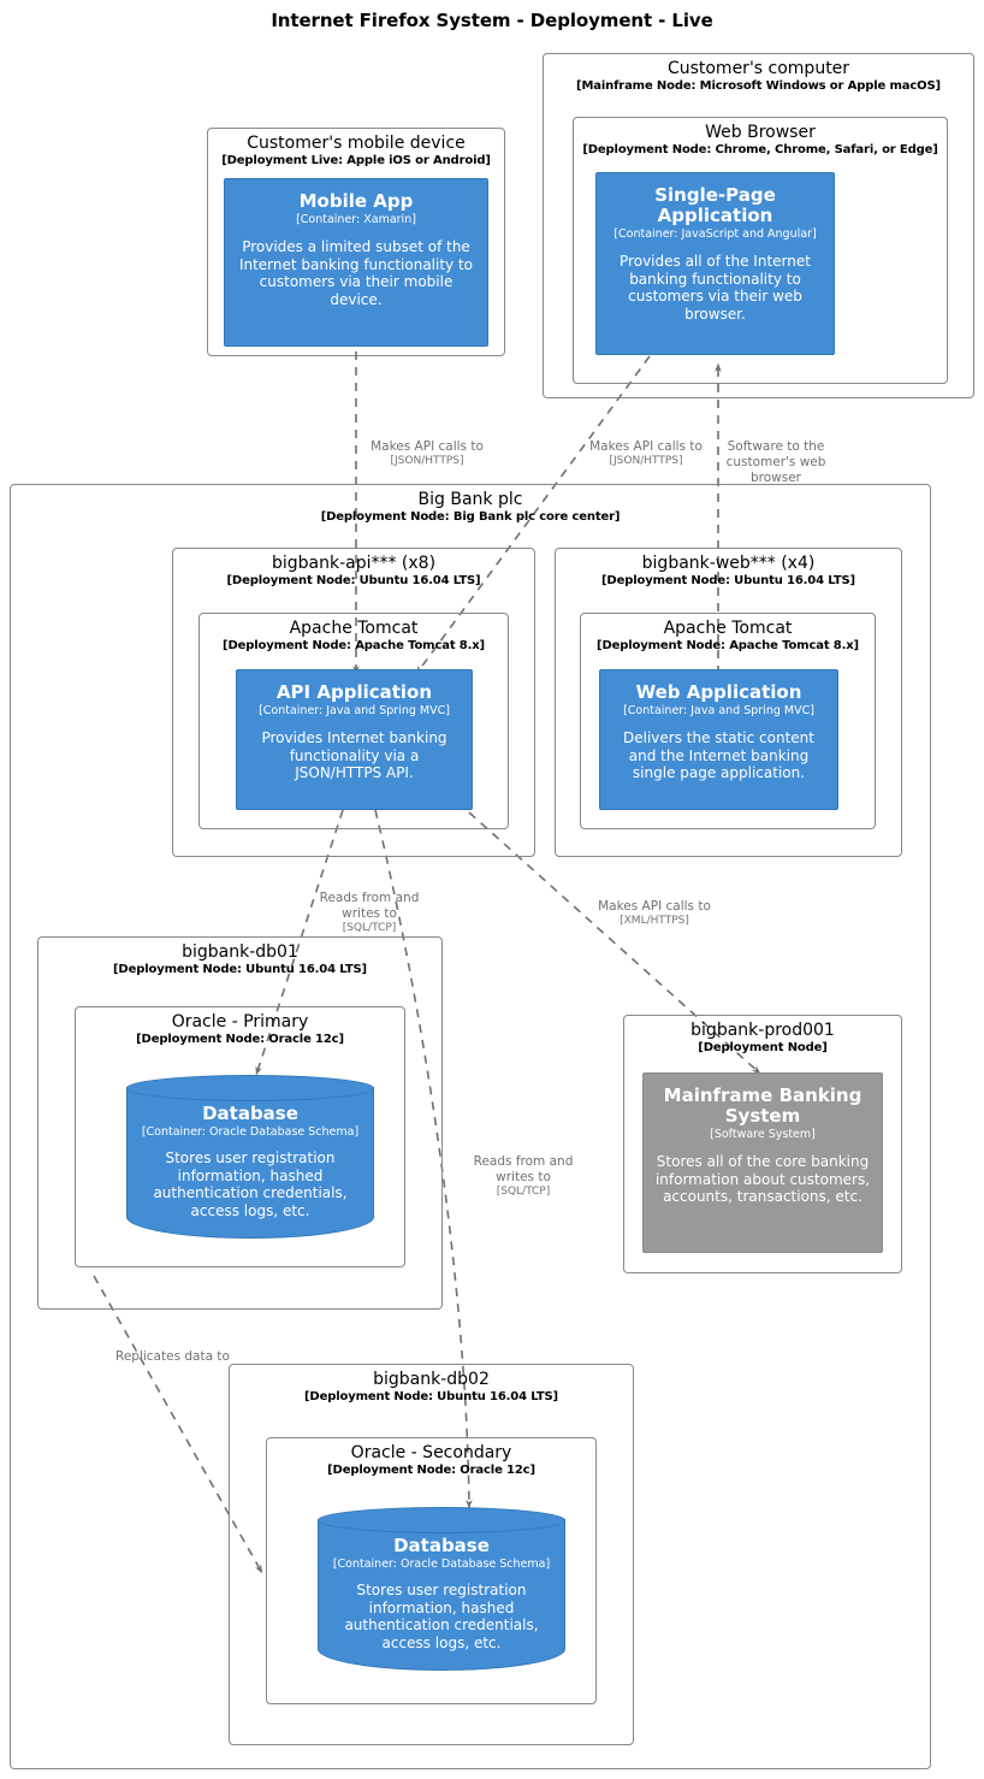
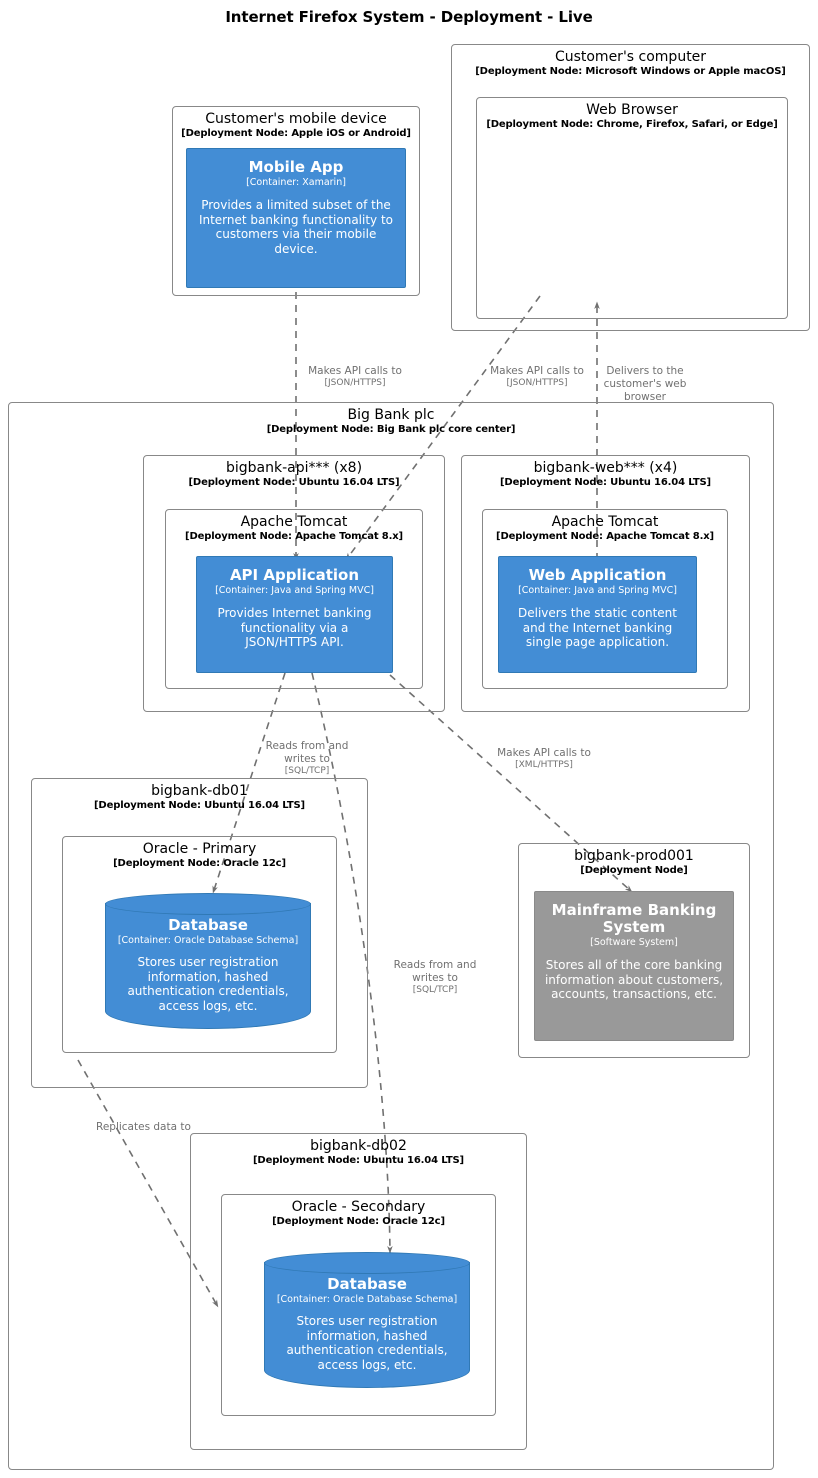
  Internet Firefox System - Deployment - Live
  Customer's mobile device
- [Deployment Live: Apple iOS or Android]
+ [Deployment Node: Apple iOS or Android]
  Mobile App
  [Container: Xamarin]
  Provides a limited subset of the Internet banking functionality to customers via their mobile device.
  Customer's computer
- [Mainframe Node: Microsoft Windows or Apple macOS]
+ [Deployment Node: Microsoft Windows or Apple macOS]
  Web Browser
- [Deployment Node: Chrome, Chrome, Safari, or Edge]
+ [Deployment Node: Chrome, Firefox, Safari, or Edge]
- Single-Page Application
- [Container: JavaScript and Angular]
- Provides all of the Internet banking functionality to customers via their web browser.
  Makes API calls to
  [JSON/HTTPS]
  Makes API calls to
  [JSON/HTTPS]
- Software to the customer's web browser
+ Delivers to the customer's web browser
  Big Bank plc
  [Deployment Node: Big Bank plc core center]
  bigbank-api*** (x8)
  [Deployment Node: Ubuntu 16.04 LTS]
  Apache Tomcat
  [Deployment Node: Apache Tomcat 8.x]
  API Application
  [Container: Java and Spring MVC]
  Provides Internet banking functionality via a JSON/HTTPS API.
  bigbank-web*** (x4)
  [Deployment Node: Ubuntu 16.04 LTS]
  Apache Tomcat
  [Deployment Node: Apache Tomcat 8.x]
  Web Application
  [Container: Java and Spring MVC]
  Delivers the static content and the Internet banking single page application.
  Reads from and writes to
  [SQL/TCP]
  Makes API calls to
  [XML/HTTPS]
  Reads from and writes to
  [SQL/TCP]
  Replicates data to
  bigbank-db01
  [Deployment Node: Ubuntu 16.04 LTS]
  Oracle - Primary
  [Deployment Node: Oracle 12c]
  Database
  [Container: Oracle Database Schema]
  Stores user registration information, hashed authentication credentials, access logs, etc.
  bigbank-prod001
  [Deployment Node]
  Mainframe Banking System
  [Software System]
  Stores all of the core banking information about customers, accounts, transactions, etc.
  bigbank-db02
  [Deployment Node: Ubuntu 16.04 LTS]
  Oracle - Secondary
  [Deployment Node: Oracle 12c]
  Database
  [Container: Oracle Database Schema]
  Stores user registration information, hashed authentication credentials, access logs, etc.
